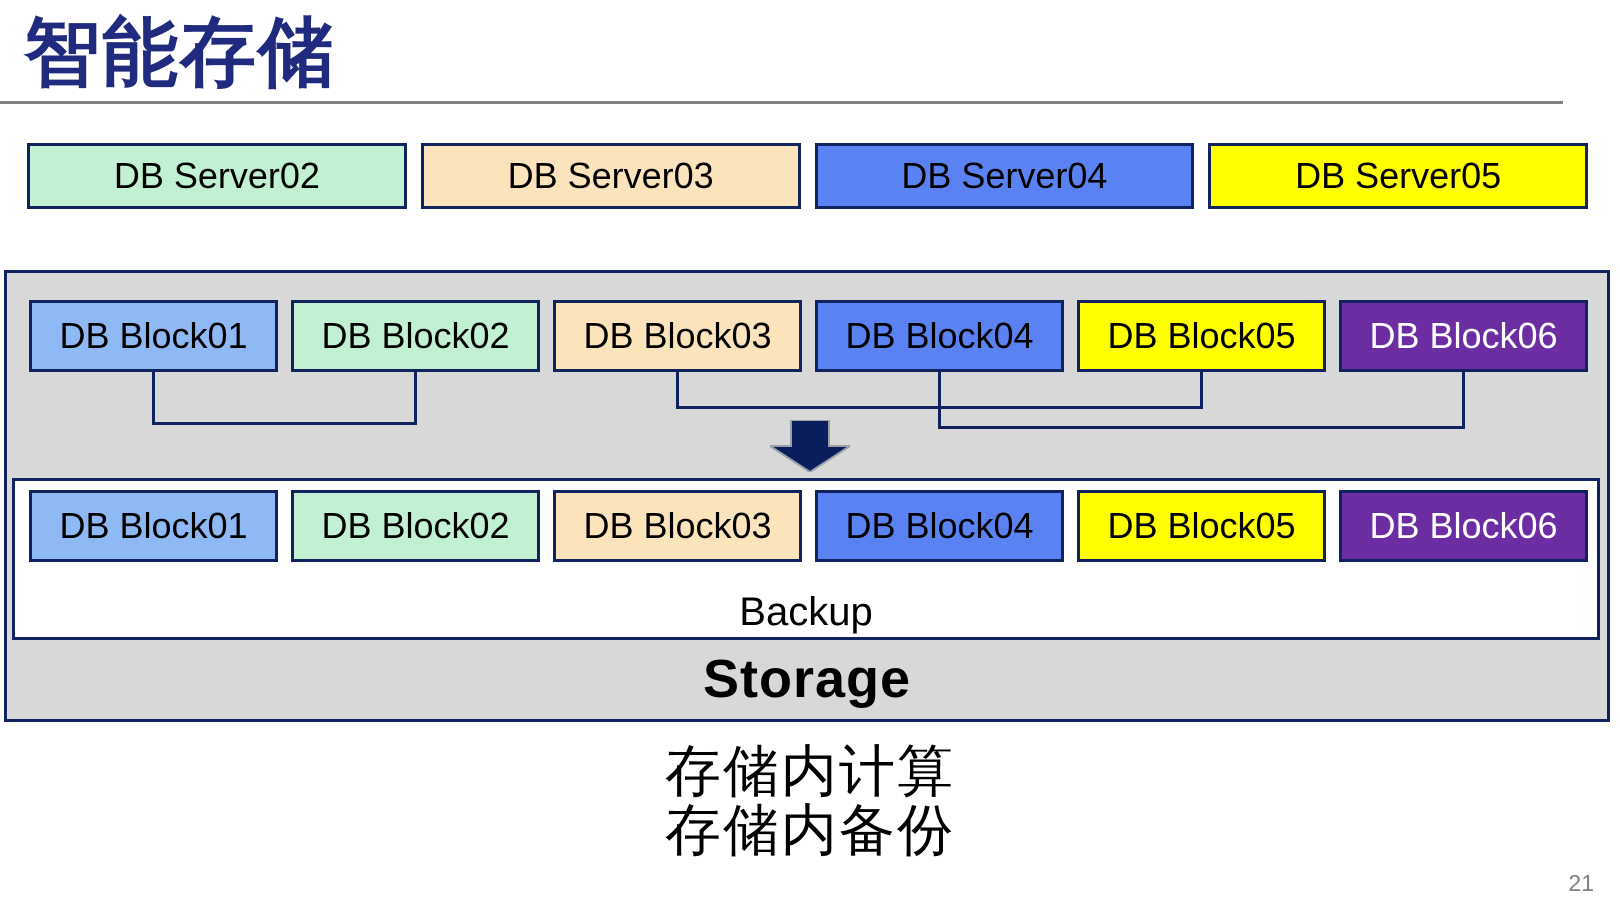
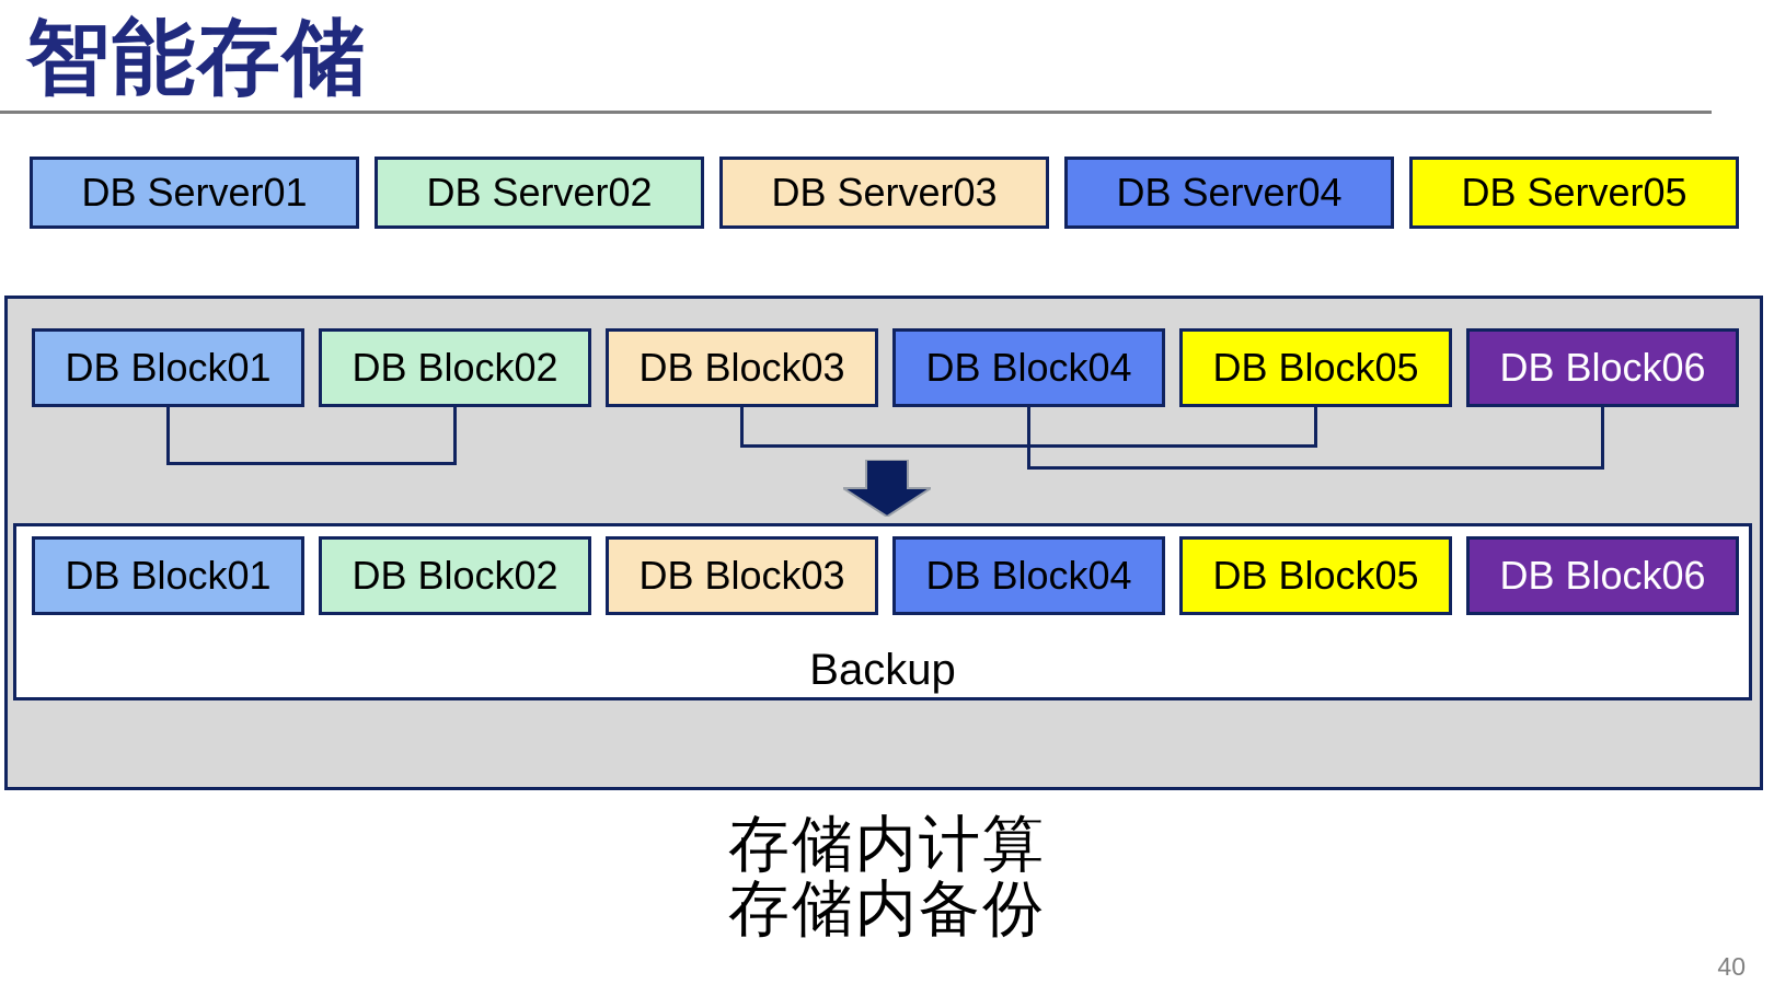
  智能存储
+ DB Server01
  DB Server02
  DB Server03
  DB Server04
  DB Server05
  DB Block01
  DB Block02
  DB Block03
  DB Block04
  DB Block05
  DB Block06
  DB Block01
  DB Block02
  DB Block03
  DB Block04
  DB Block05
  DB Block06
  Backup
- Storage
  存储内计算
  存储内备份
- 21
+ 40
